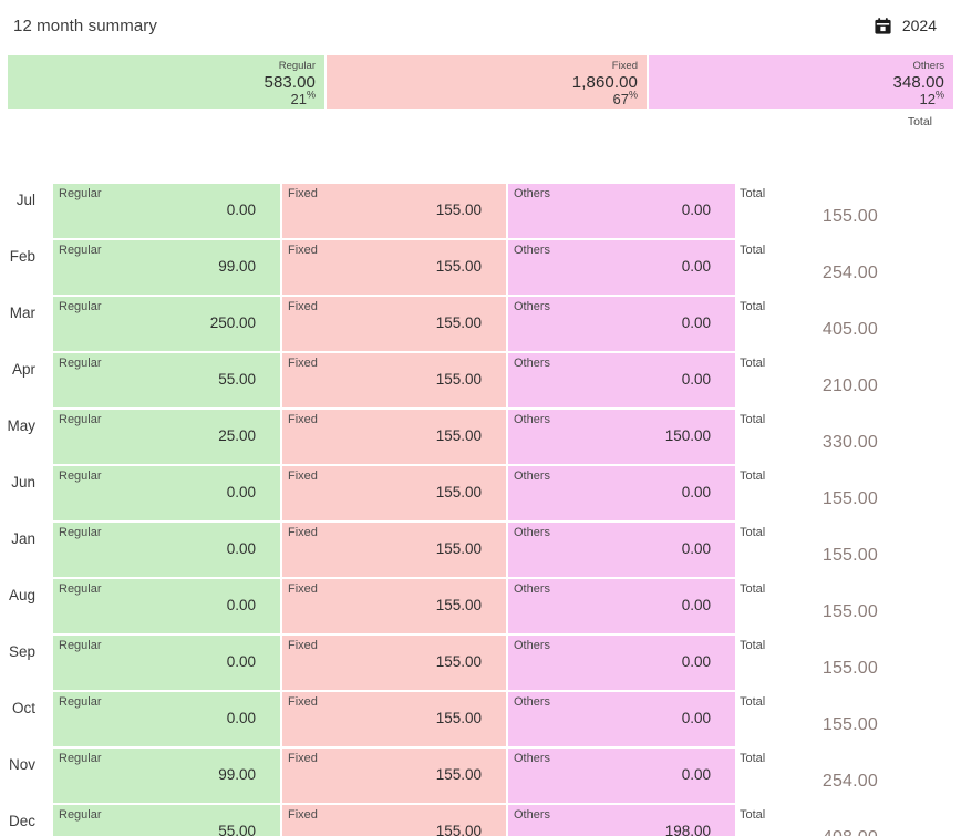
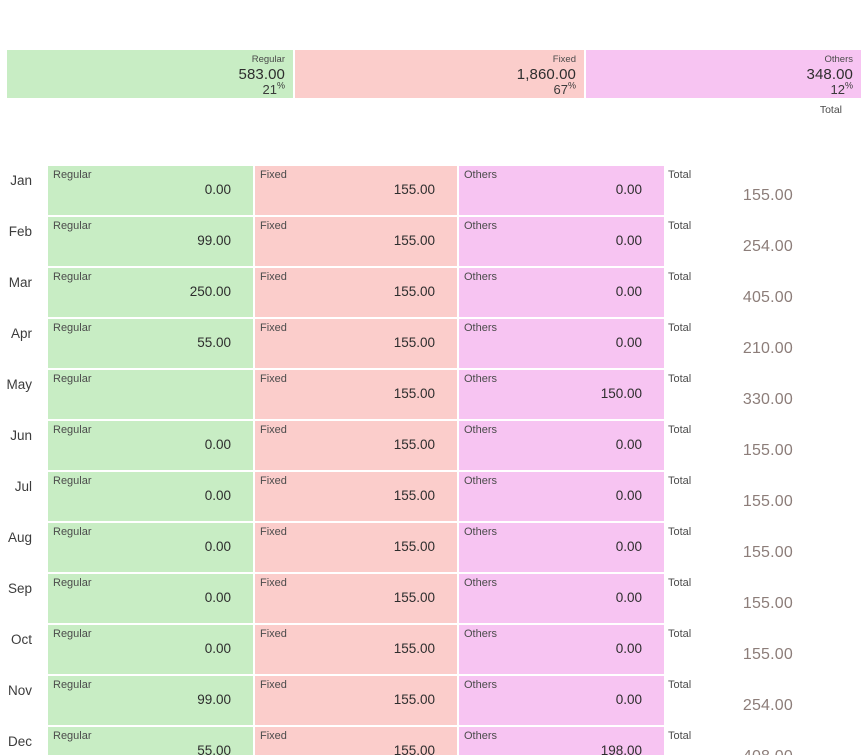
- 12 month summary
- 2024
  Regular
  583.00
  21%
  Fixed
  1,860.00
  67%
  Others
  348.00
  12%
  Total
- Jul
+ Jan
  Regular
  0.00
  Fixed
  155.00
  Others
  0.00
  Total
  155.00
  Feb
  Regular
  99.00
  Fixed
  155.00
  Others
  0.00
  Total
  254.00
  Mar
  Regular
  250.00
  Fixed
  155.00
  Others
  0.00
  Total
  405.00
  Apr
  Regular
  55.00
  Fixed
  155.00
  Others
  0.00
  Total
  210.00
  May
  Regular
- 25.00
  Fixed
  155.00
  Others
  150.00
  Total
  330.00
  Jun
  Regular
  0.00
  Fixed
  155.00
  Others
  0.00
  Total
  155.00
- Jan
+ Jul
  Regular
  0.00
  Fixed
  155.00
  Others
  0.00
  Total
  155.00
  Aug
  Regular
  0.00
  Fixed
  155.00
  Others
  0.00
  Total
  155.00
  Sep
  Regular
  0.00
  Fixed
  155.00
  Others
  0.00
  Total
  155.00
  Oct
  Regular
  0.00
  Fixed
  155.00
  Others
  0.00
  Total
  155.00
  Nov
  Regular
  99.00
  Fixed
  155.00
  Others
  0.00
  Total
  254.00
  Dec
  Regular
  55.00
  Fixed
  155.00
  Others
  198.00
  Total
